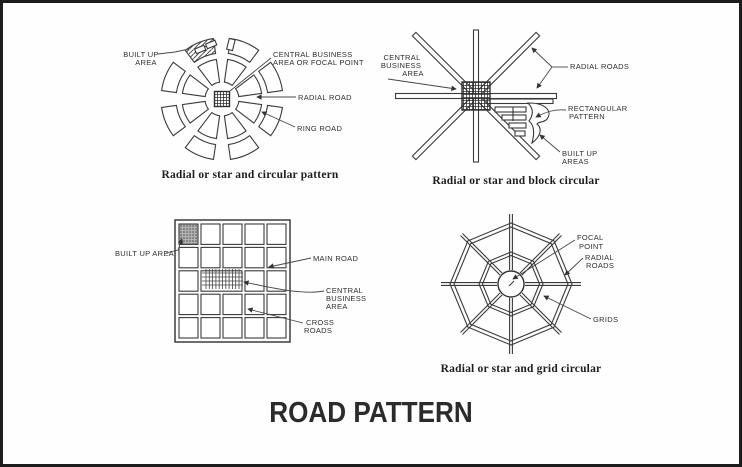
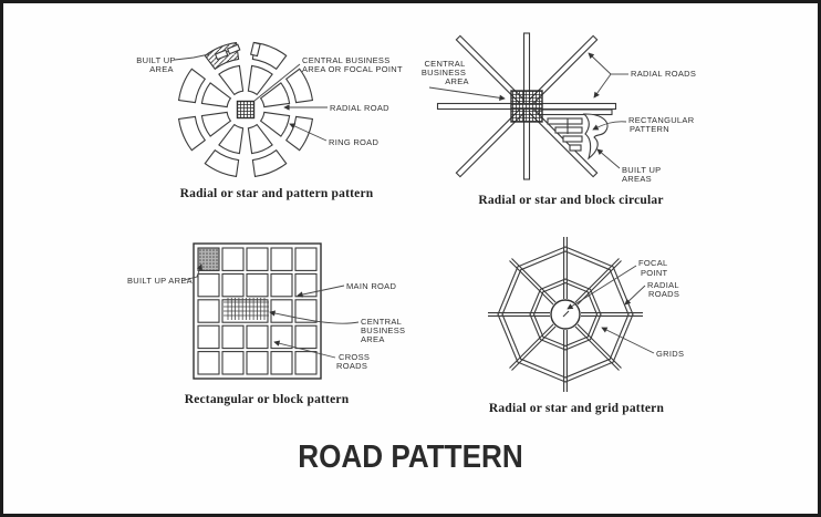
  BUILT UP
  AREA
  CENTRAL BUSINESS
  AREA OR FOCAL POINT
  RADIAL ROAD
  RING ROAD
- Radial or star and circular pattern
+ Radial or star and pattern pattern
  CENTRAL
  BUSINESS
  AREA
  RADIAL ROADS
  RECTANGULAR
  PATTERN
  BUILT UP
  AREAS
  Radial or star and block circular
  BUILT UP AREA
  MAIN ROAD
  CENTRAL
  BUSINESS
  AREA
  CROSS
  ROADS
+ Rectangular or block pattern
  FOCAL
  POINT
  RADIAL
  ROADS
  GRIDS
- Radial or star and grid circular
+ Radial or star and grid pattern
  ROAD PATTERN
